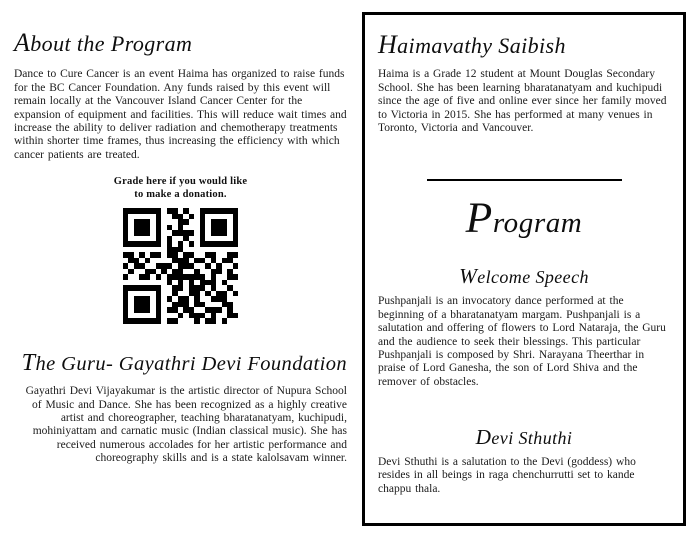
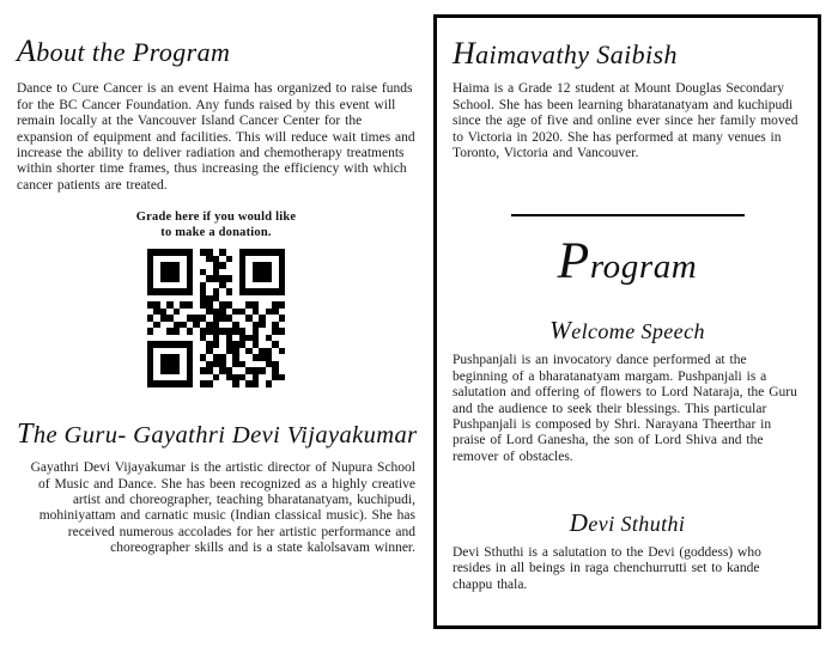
  About the Program
  Dance to Cure Cancer is an event Haima has organized to raise funds for the BC Cancer Foundation. Any funds raised by this event will remain locally at the Vancouver Island Cancer Center for the expansion of equipment and facilities. This will reduce wait times and increase the ability to deliver radiation and chemotherapy treatments within shorter time frames, thus increasing the efficiency with which cancer patients are treated.
  Grade here if you would like
  to make a donation.
- The Guru- Gayathri Devi Foundation
+ The Guru- Gayathri Devi Vijayakumar
- Gayathri Devi Vijayakumar is the artistic director of Nupura School of Music and Dance. She has been recognized as a highly creative artist and choreographer, teaching bharatanatyam, kuchipudi, mohiniyattam and carnatic music (Indian classical music). She has received numerous accolades for her artistic performance and choreography skills and is a state kalolsavam winner.
+ Gayathri Devi Vijayakumar is the artistic director of Nupura School of Music and Dance. She has been recognized as a highly creative artist and choreographer, teaching bharatanatyam, kuchipudi, mohiniyattam and carnatic music (Indian classical music). She has received numerous accolades for her artistic performance and choreographer skills and is a state kalolsavam winner.
  Haimavathy Saibish
- Haima is a Grade 12 student at Mount Douglas Secondary School. She has been learning bharatanatyam and kuchipudi since the age of five and online ever since her family moved to Victoria in 2015. She has performed at many venues in Toronto, Victoria and Vancouver.
+ Haima is a Grade 12 student at Mount Douglas Secondary School. She has been learning bharatanatyam and kuchipudi since the age of five and online ever since her family moved to Victoria in 2020. She has performed at many venues in Toronto, Victoria and Vancouver.
  Program
  Welcome Speech
  Pushpanjali is an invocatory dance performed at the beginning of a bharatanatyam margam. Pushpanjali is a salutation and offering of flowers to Lord Nataraja, the Guru and the audience to seek their blessings. This particular Pushpanjali is composed by Shri. Narayana Theerthar in praise of Lord Ganesha, the son of Lord Shiva and the remover of obstacles.
  Devi Sthuthi
  Devi Sthuthi is a salutation to the Devi (goddess) who resides in all beings in raga chenchurrutti set to kande chappu thala.
